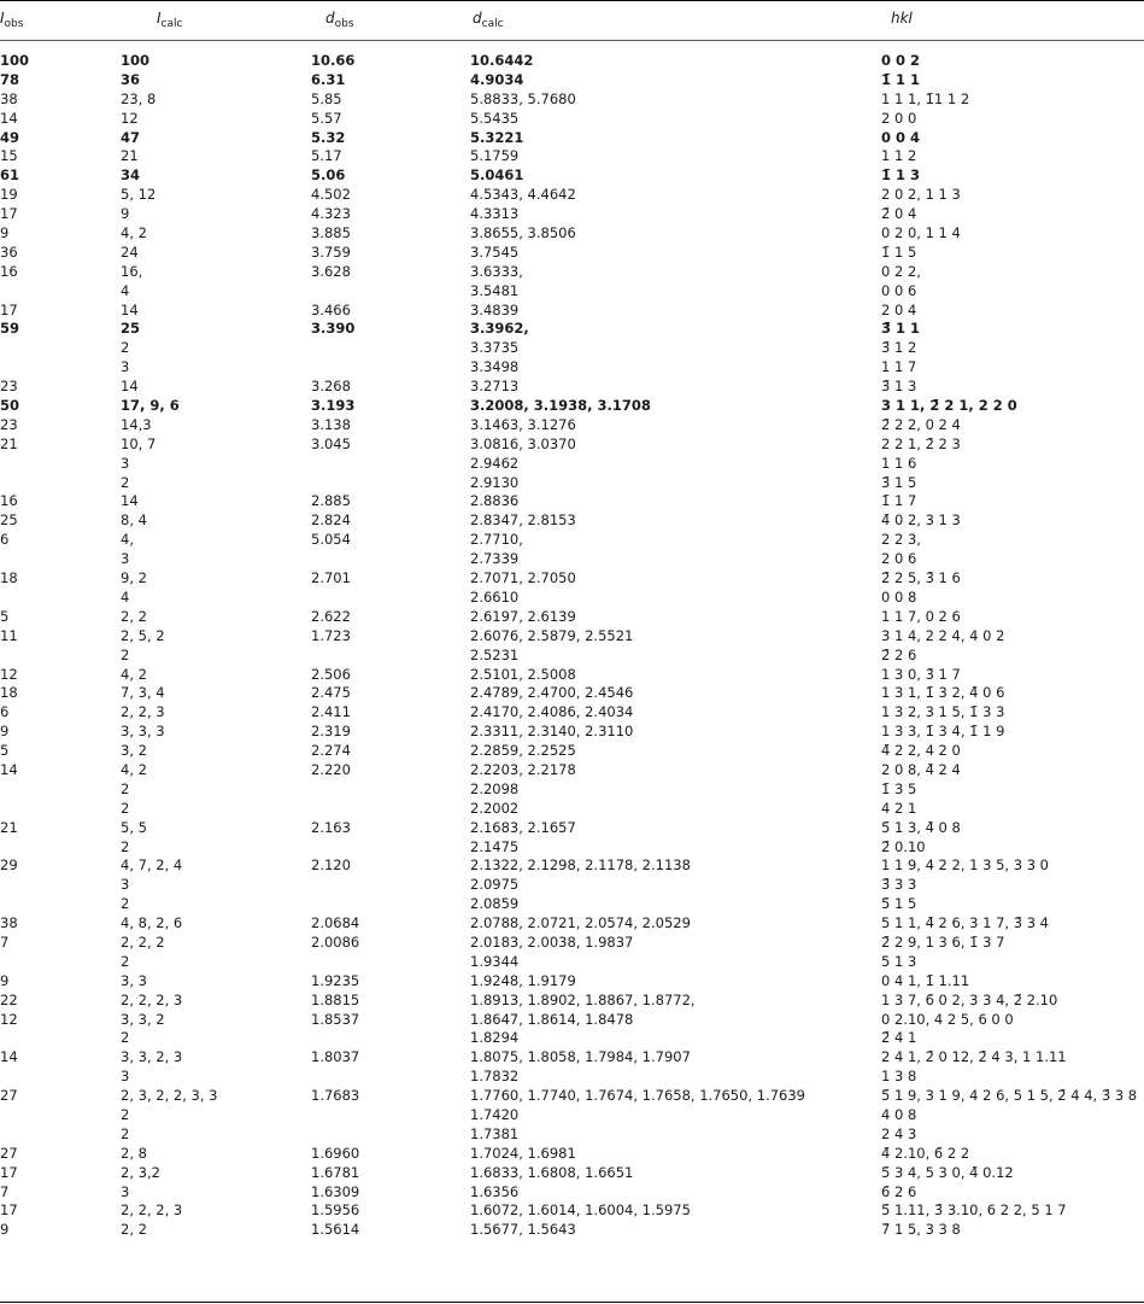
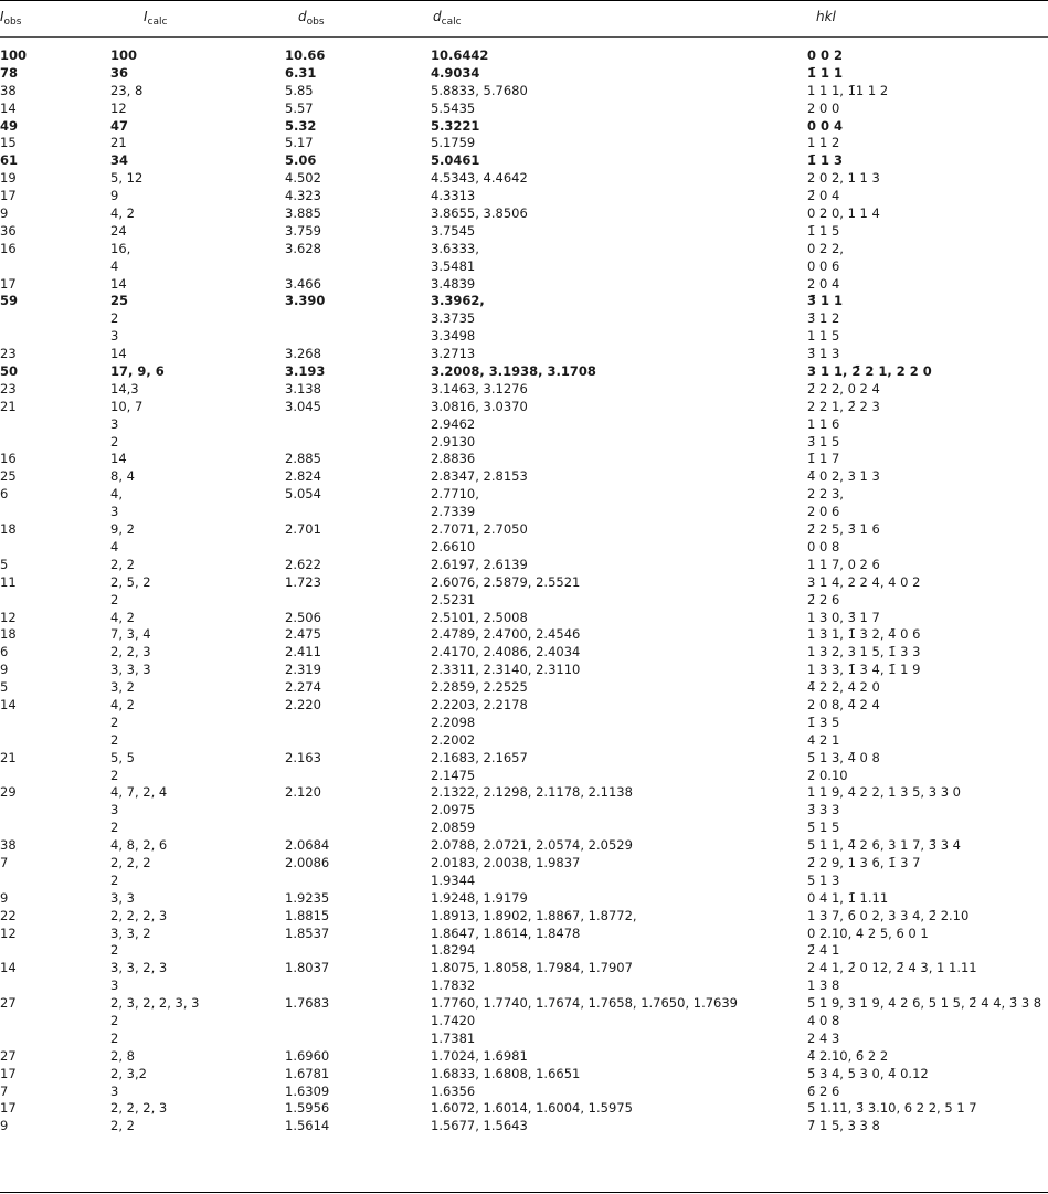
  Iobs
  Icalc
  dobs
  dcalc
  hkl
  100
  100
  10.66
  10.6442
  0 0 2
  78
  36
  6.31
  4.9034
  1̄ 1 1
  38
  23, 8
  5.85
  5.8833, 5.7680
  1 1 1, 1̄1 1 2
  14
  12
  5.57
  5.5435
  2 0 0
  49
  47
  5.32
  5.3221
  0 0 4
  15
  21
  5.17
  5.1759
  1 1 2
  61
  34
  5.06
  5.0461
  1̄ 1 3
  19
  5, 12
  4.502
  4.5343, 4.4642
  2 0 2, 1 1 3
  17
  9
  4.323
  4.3313
  2̄ 0 4
  9
  4, 2
  3.885
  3.8655, 3.8506
  0 2 0, 1 1 4
  36
  24
  3.759
  3.7545
  1̄ 1 5
  16
  16,
  3.628
  3.6333,
  0 2 2,
  4
  3.5481
  0 0 6
  17
  14
  3.466
  3.4839
  2 0 4
  59
  25
  3.390
  3.3962,
  3̄ 1 1
  2
  3.3735
  3̄ 1 2
  3
  3.3498
- 1 1 7
+ 1 1 5
  23
  14
  3.268
  3.2713
  3̄ 1 3
  50
  17, 9, 6
  3.193
  3.2008, 3.1938, 3.1708
  3 1 1, 2̄ 2 1, 2 2 0
  23
  14,3
  3.138
  3.1463, 3.1276
  2̄ 2 2, 0 2 4
  21
  10, 7
  3.045
  3.0816, 3.0370
  2 2 1, 2̄ 2 3
  3
  2.9462
  1 1 6
  2
  2.9130
  3̄ 1 5
  16
  14
  2.885
  2.8836
  1̄ 1 7
  25
  8, 4
  2.824
  2.8347, 2.8153
  4̄ 0 2, 3 1 3
  6
  4,
  5.054
  2.7710,
  2 2 3,
  3
  2.7339
  2 0 6
  18
  9, 2
  2.701
  2.7071, 2.7050
  2̄ 2 5, 3̄ 1 6
  4
  2.6610
  0 0 8
  5
  2, 2
  2.622
  2.6197, 2.6139
  1 1 7, 0 2 6
  11
  2, 5, 2
  1.723
  2.6076, 2.5879, 2.5521
  3 1 4, 2 2 4, 4 0 2
  2
  2.5231
  2̄ 2 6
  12
  4, 2
  2.506
  2.5101, 2.5008
  1 3 0, 3̄ 1 7
  18
  7, 3, 4
  2.475
  2.4789, 2.4700, 2.4546
  1 3 1, 1̄ 3 2, 4̄ 0 6
  6
  2, 2, 3
  2.411
  2.4170, 2.4086, 2.4034
  1 3 2, 3 1 5, 1̄ 3 3
  9
  3, 3, 3
  2.319
  2.3311, 2.3140, 2.3110
  1 3 3, 1̄ 3 4, 1̄ 1 9
  5
  3, 2
  2.274
  2.2859, 2.2525
  4̄ 2 2, 4 2 0
  14
  4, 2
  2.220
  2.2203, 2.2178
  2 0 8, 4̄ 2 4
  2
  2.2098
  1̄ 3 5
  2
  2.2002
  4 2 1
  21
  5, 5
  2.163
  2.1683, 2.1657
  5̄ 1 3, 4̄ 0 8
  2
  2.1475
  2̄ 0.10
  29
  4, 7, 2, 4
  2.120
  2.1322, 2.1298, 2.1178, 2.1138
  1 1 9, 4 2 2, 1 3 5, 3 3 0
  3
  2.0975
  3̄ 3 3
  2
  2.0859
  5̄ 1 5
  38
  4, 8, 2, 6
  2.0684
  2.0788, 2.0721, 2.0574, 2.0529
  5 1 1, 4̄ 2 6, 3 1 7, 3̄ 3 4
  7
  2, 2, 2
  2.0086
  2.0183, 2.0038, 1.9837
  2̄ 2 9, 1 3 6, 1̄ 3 7
  2
  1.9344
  5 1 3
  9
  3, 3
  1.9235
  1.9248, 1.9179
  0 4 1, 1̄ 1.11
  22
  2, 2, 2, 3
  1.8815
  1.8913, 1.8902, 1.8867, 1.8772,
  1 3 7, 6̄ 0 2, 3 3 4, 2̄ 2.10
  12
  3, 3, 2
  1.8537
  1.8647, 1.8614, 1.8478
- 0 2.10, 4 2 5, 6 0 0
+ 0 2.10, 4 2 5, 6 0 1
  2
  1.8294
  2̄ 4 1
  14
  3, 3, 2, 3
  1.8037
  1.8075, 1.8058, 1.7984, 1.7907
  2 4 1, 2̄ 0 12, 2̄ 4 3, 1 1.11
  3
  1.7832
  1 3 8
  27
  2, 3, 2, 2, 3, 3
  1.7683
  1.7760, 1.7740, 1.7674, 1.7658, 1.7650, 1.7639
  5̄ 1 9, 3 1 9, 4 2 6, 5 1 5, 2̄ 4 4, 3̄ 3 8
  2
  1.7420
  4 0 8
  2
  1.7381
  2 4 3
  27
  2, 8
  1.6960
  1.7024, 1.6981
  4̄ 2.10, 6̄ 2 2
  17
  2, 3,2
  1.6781
  1.6833, 1.6808, 1.6651
  5̄ 3 4, 5 3 0, 4̄ 0.12
  7
  3
  1.6309
  1.6356
  6̄ 2 6
  17
  2, 2, 2, 3
  1.5956
  1.6072, 1.6014, 1.6004, 1.5975
  5̄ 1.11, 3̄ 3.10, 6 2 2, 5 1 7
  9
  2, 2
  1.5614
  1.5677, 1.5643
  7̄ 1 5, 3 3 8
